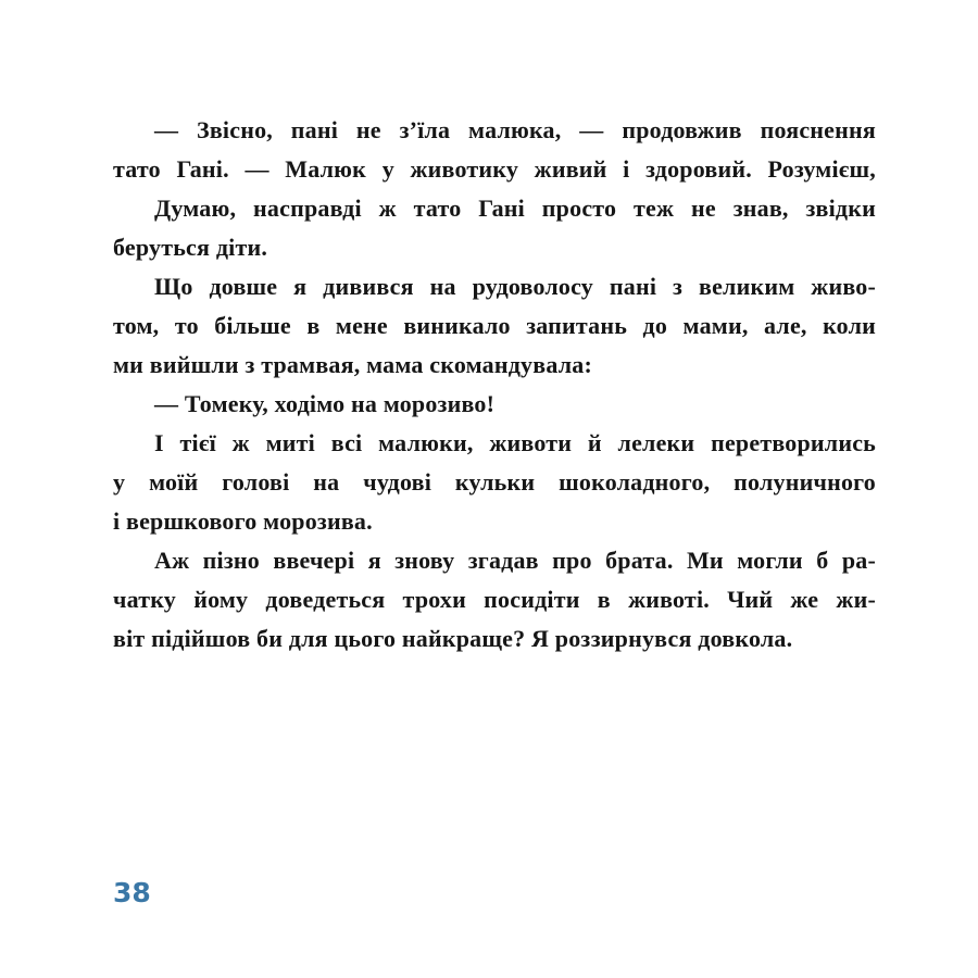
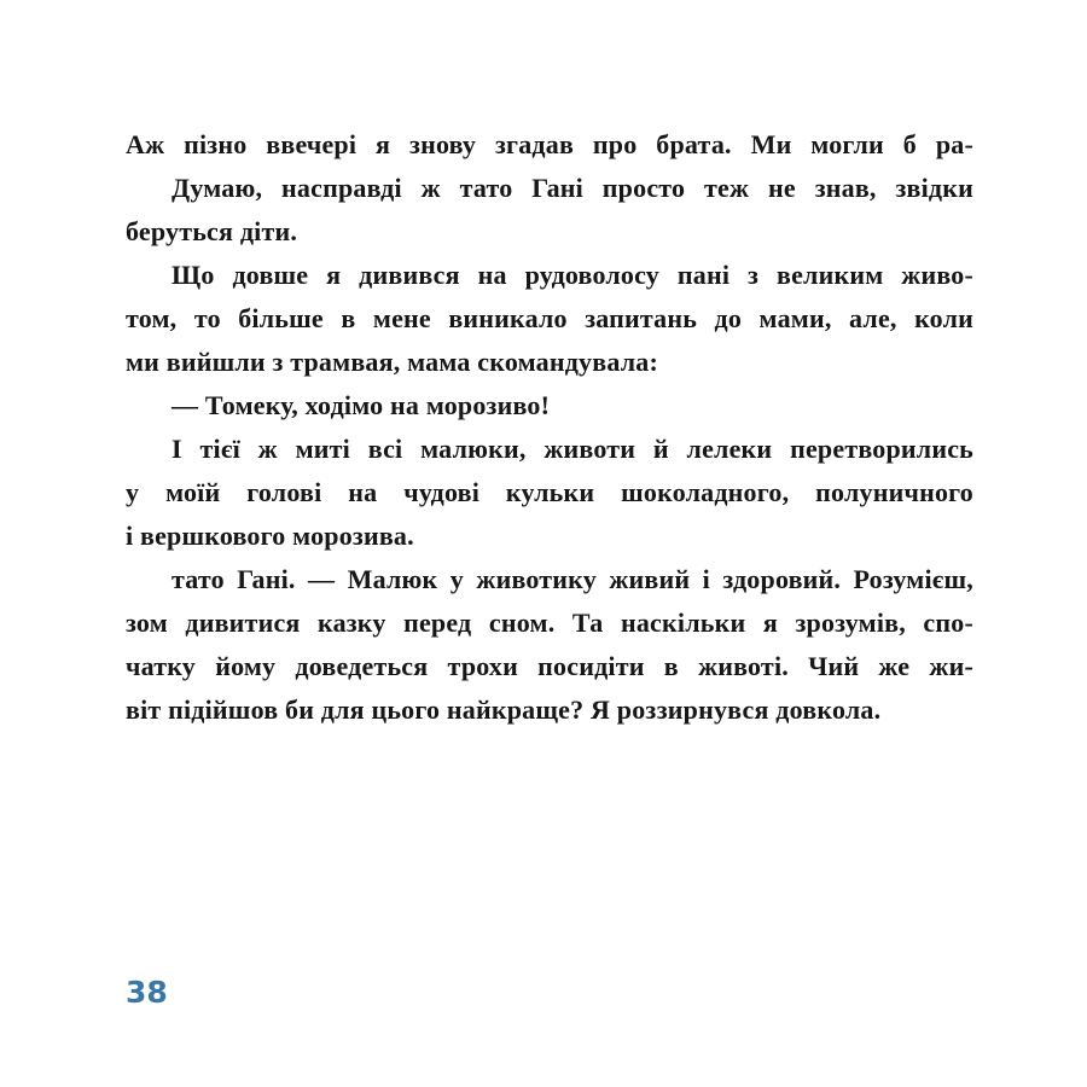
- — Звісно, пані не з’їла малюка, — продовжив пояснення
- тато Гані. — Малюк у животику живий і здоровий. Розумієш,
+ Аж пізно ввечері я знову згадав про брата. Ми могли б ра-
  Думаю, насправді ж тато Гані просто теж не знав, звідки
  беруться діти.
  Що довше я дивився на рудоволосу пані з великим живо-
  том, то більше в мене виникало запитань до мами, але, коли
  ми вийшли з трамвая, мама скомандувала:
  — Томеку, ходімо на морозиво!
  І тієї ж миті всі малюки, животи й лелеки перетворились
  у моїй голові на чудові кульки шоколадного, полуничного
  і вершкового морозива.
- Аж пізно ввечері я знову згадав про брата. Ми могли б ра-
+ тато Гані. — Малюк у животику живий і здоровий. Розумієш,
+ зом дивитися казку перед сном. Та наскільки я зрозумів, спо-
  чатку йому доведеться трохи посидіти в животі. Чий же жи-
  віт підійшов би для цього найкраще? Я роззирнувся довкола.
  38
